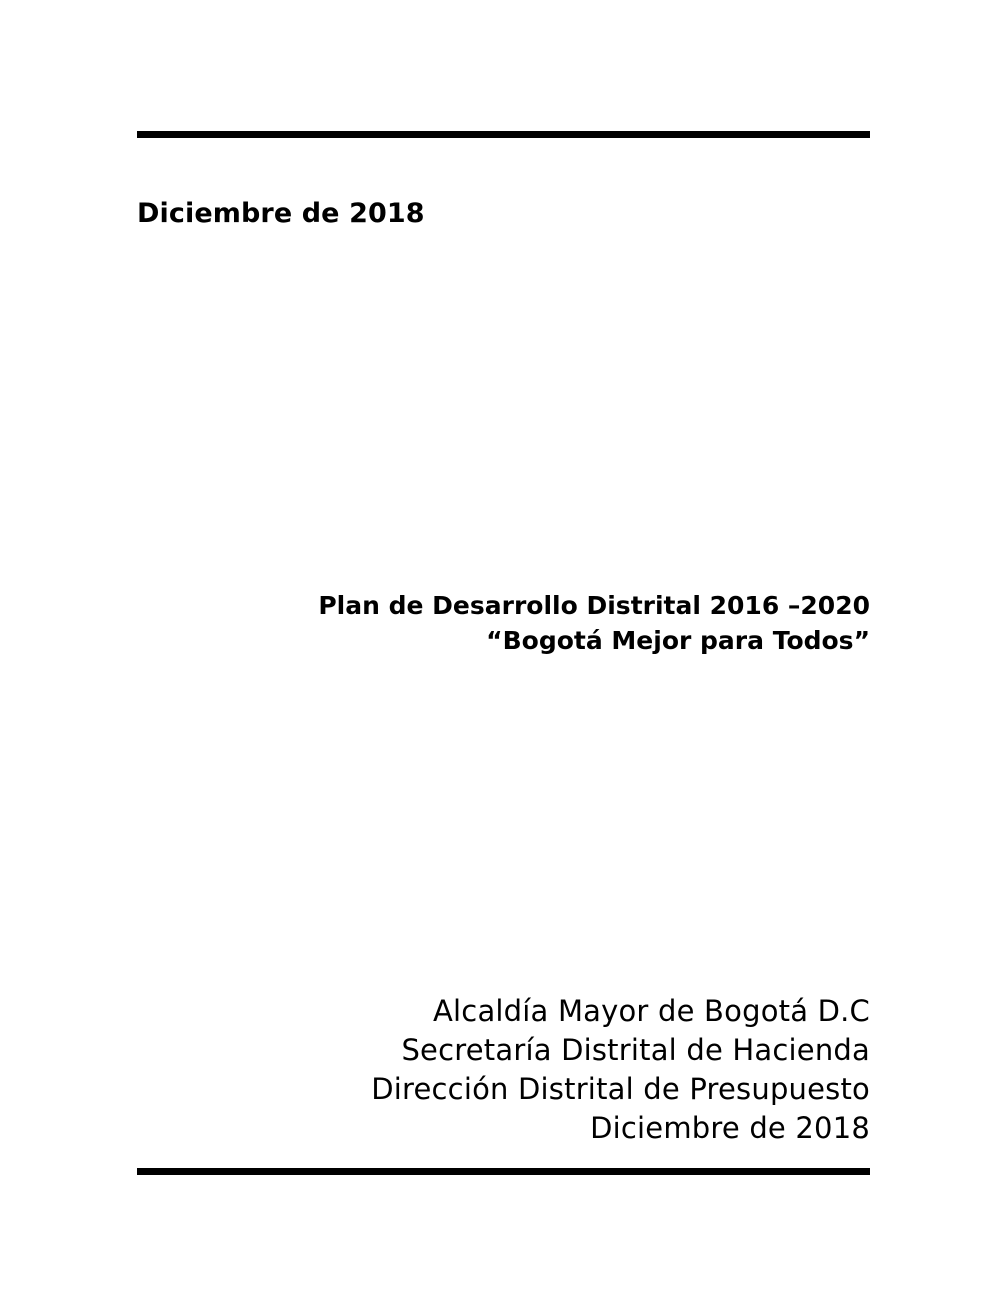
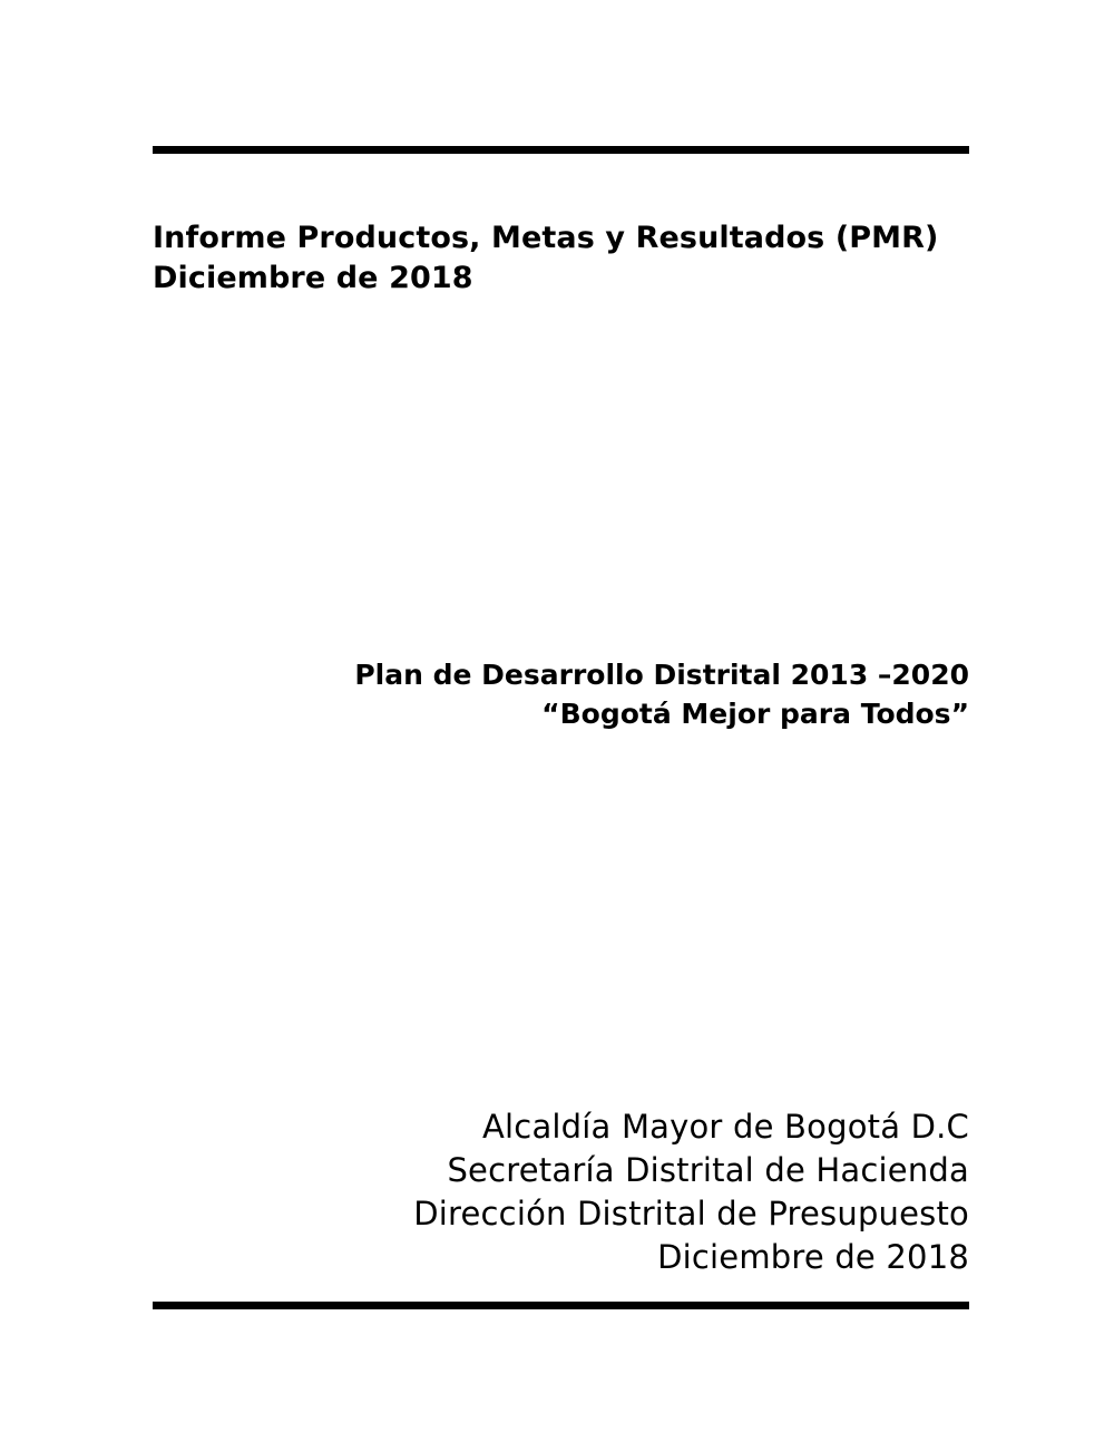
+ Informe Productos, Metas y Resultados (PMR)
  Diciembre de 2018
- Plan de Desarrollo Distrital 2016 –2020
+ Plan de Desarrollo Distrital 2013 –2020
  “Bogotá Mejor para Todos”
  Alcaldía Mayor de Bogotá D.C
  Secretaría Distrital de Hacienda
  Dirección Distrital de Presupuesto
  Diciembre de 2018
